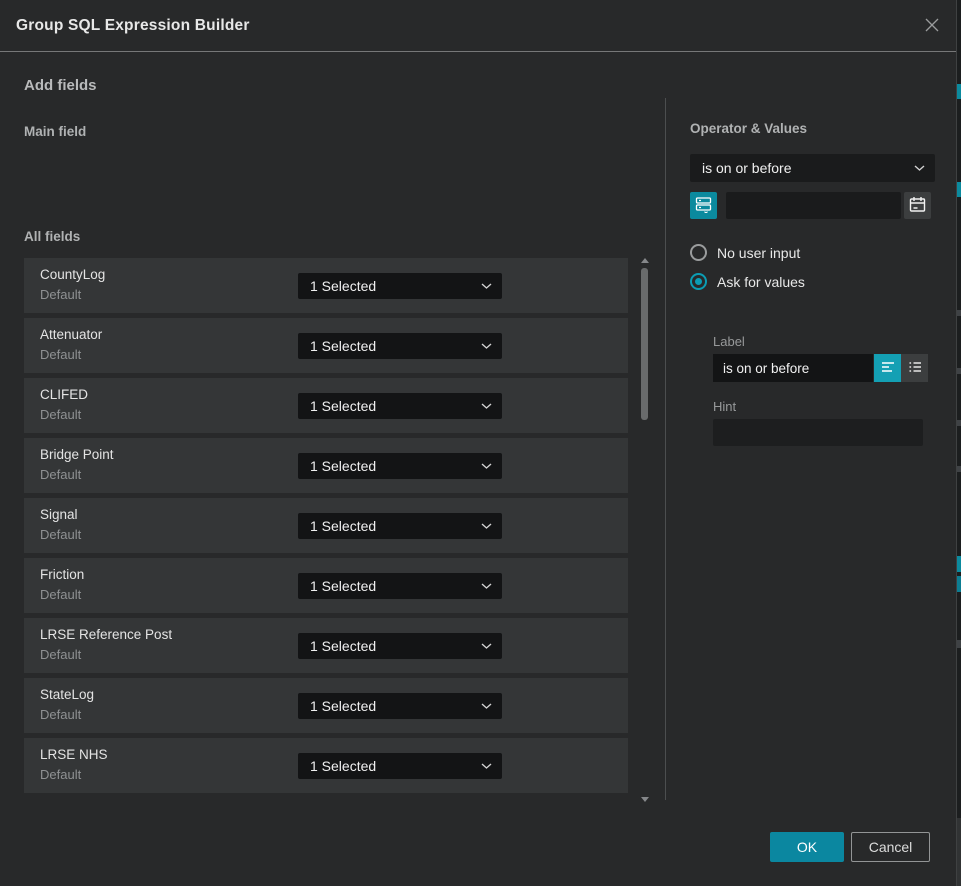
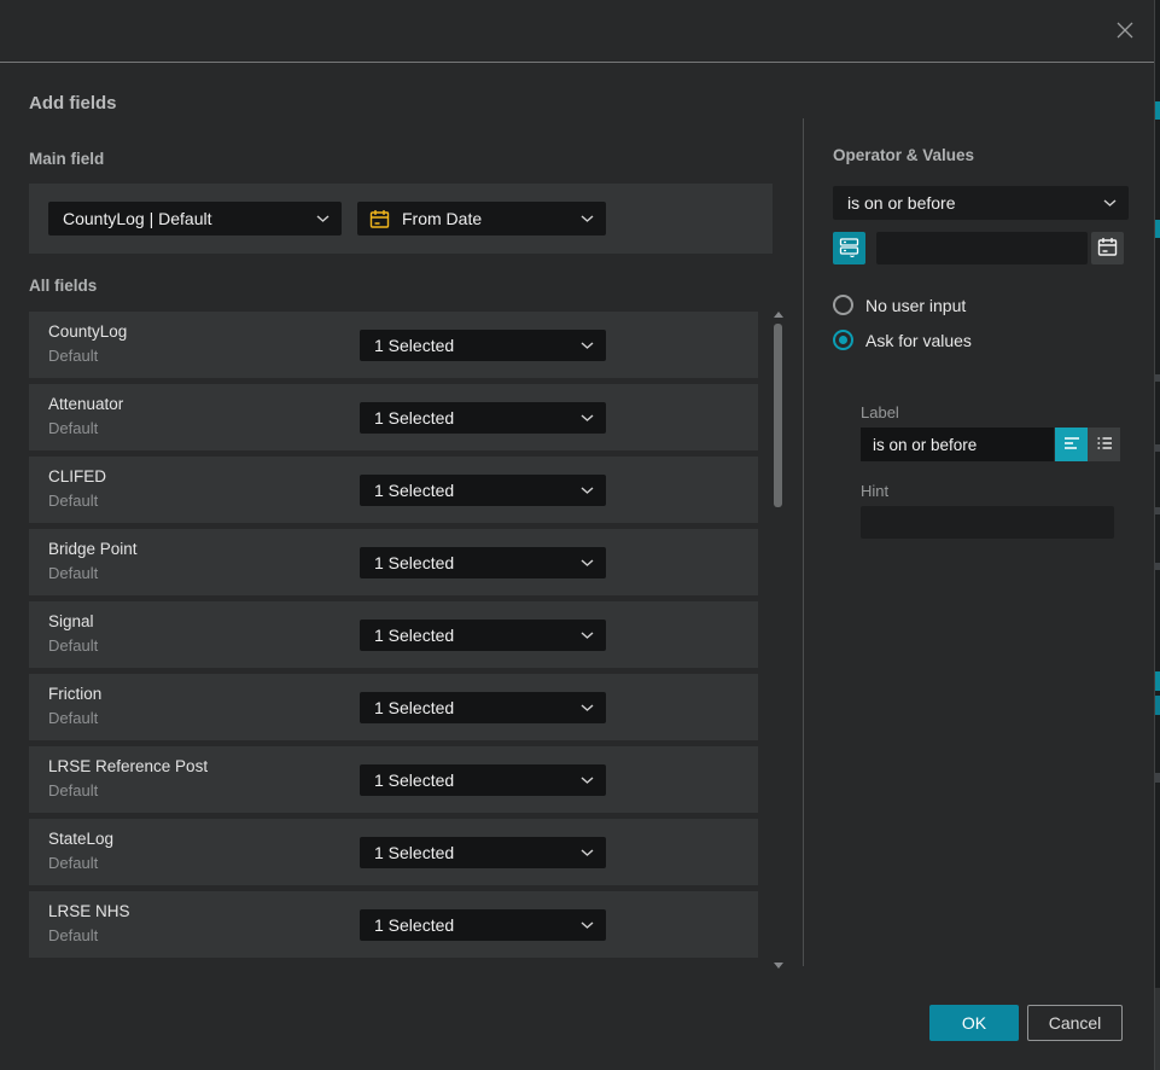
- Group SQL Expression Builder
  Add fields
  Main field
+ CountyLog | Default
+ From Date
  All fields
  CountyLog
  Default
  1 Selected
  Attenuator
  Default
  1 Selected
  CLIFED
  Default
  1 Selected
  Bridge Point
  Default
  1 Selected
  Signal
  Default
  1 Selected
  Friction
  Default
  1 Selected
  LRSE Reference Post
  Default
  1 Selected
  StateLog
  Default
  1 Selected
  LRSE NHS
  Default
  1 Selected
  Operator & Values
  is on or before
  No user input
  Ask for values
  Label
  is on or before
  Hint
  OK
  Cancel
